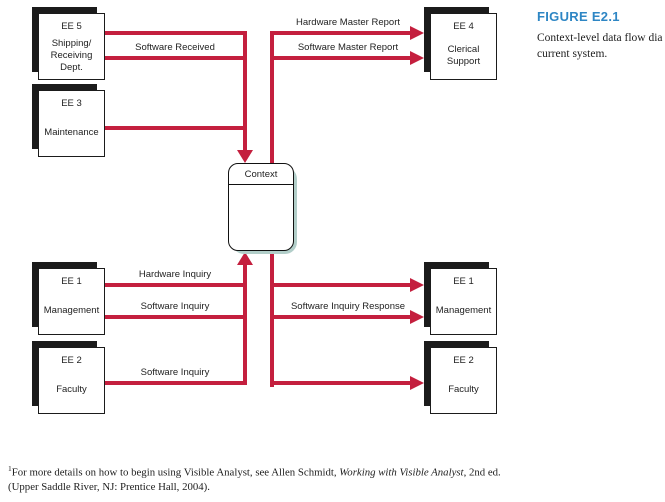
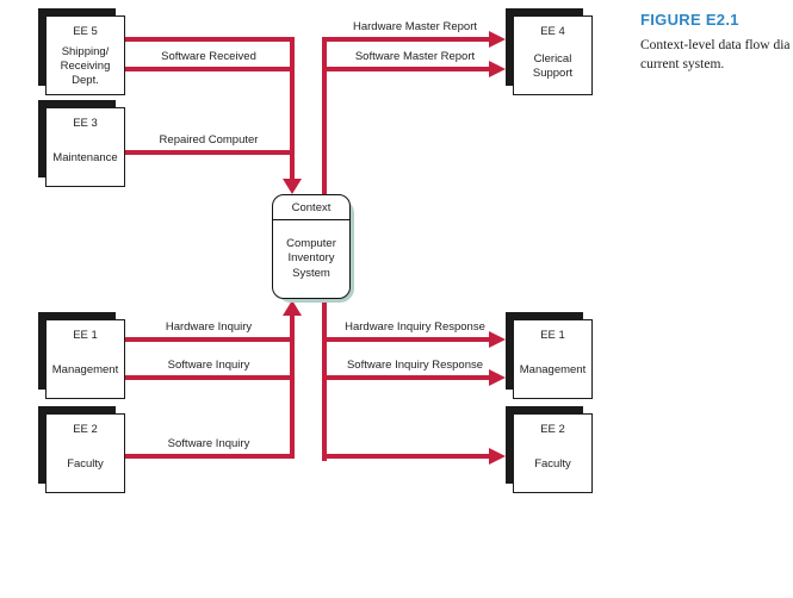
  EE 5
  Shipping/
  Receiving
  Dept.
  EE 3
  Maintenance
  EE 1
  Management
  EE 2
  Faculty
  EE 4
  Clerical
  Support
  EE 1
  Management
  EE 2
  Faculty
  Software Received
+ Repaired Computer
  Hardware Inquiry
  Software Inquiry
  Software Inquiry
  Hardware Master Report
  Software Master Report
+ Hardware Inquiry Response
  Software Inquiry Response
  Context
+ Computer
+ Inventory
+ System
  FIGURE E2.1
  Context-level data flow dia
  current system.
- 1For more details on how to begin using Visible Analyst, see Allen Schmidt, Working with Visible Analyst, 2nd ed.
- (Upper Saddle River, NJ: Prentice Hall, 2004).
